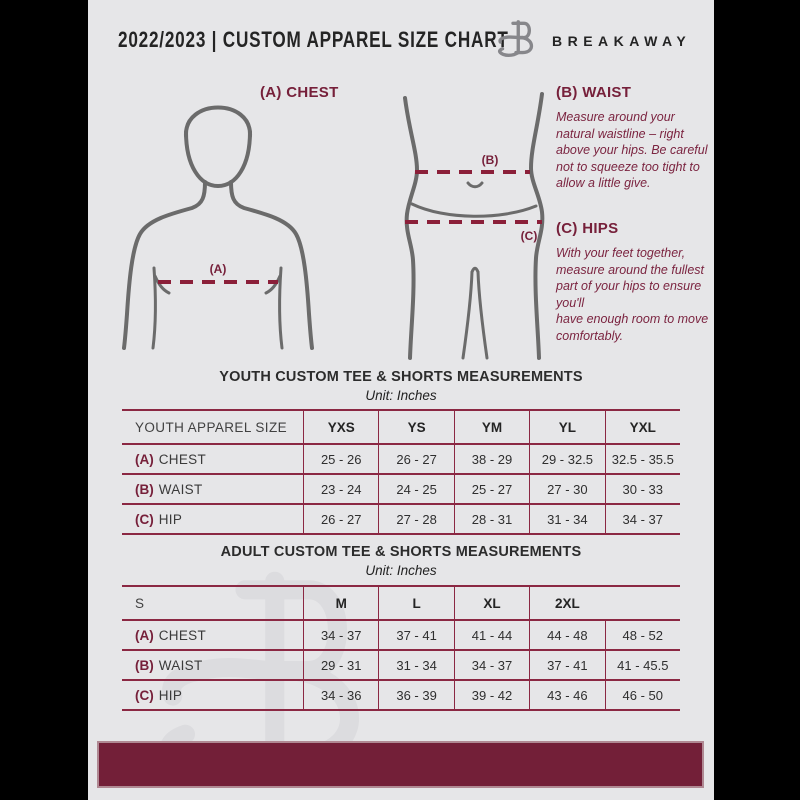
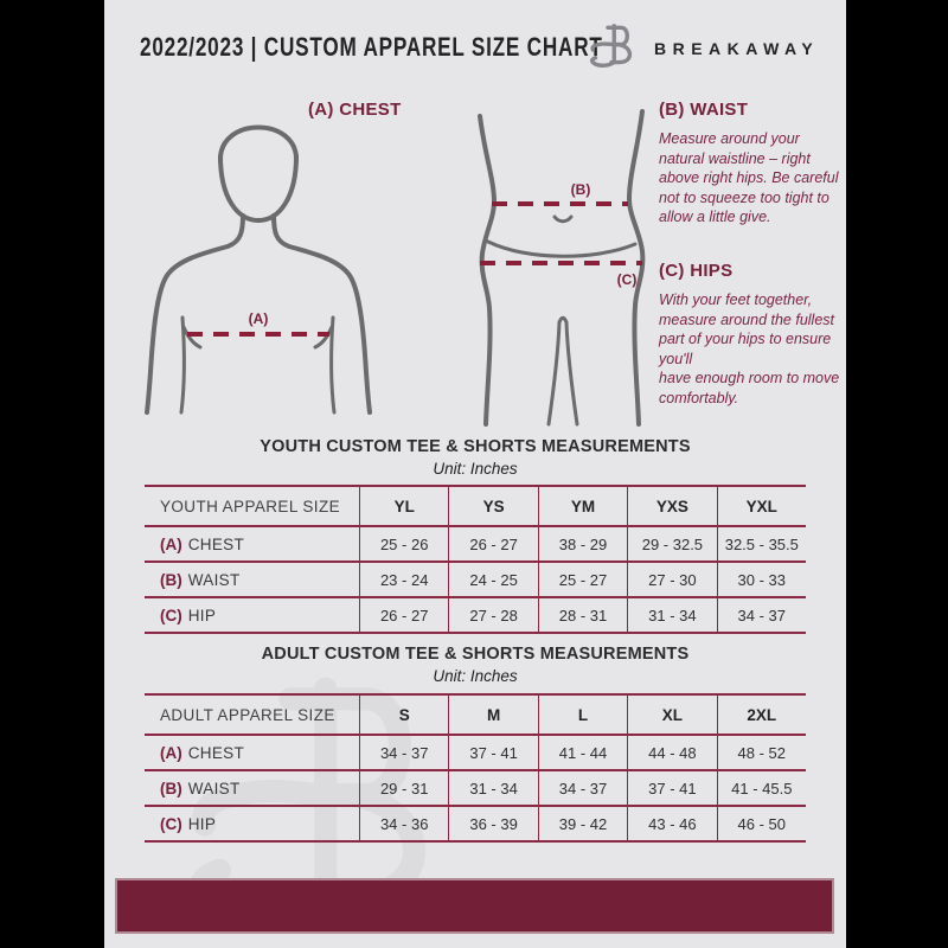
  2022/2023 | CUSTOM APPAREL SIZE CHAR
  BREAKAWAY
  (A)
  (B)
  (C)
  (A) CHEST
  (B) WAIST
- Measure around your natural waistline – right above your hips. Be careful not to squeeze too tight to allow a little give.
+ Measure around your natural waistline – right above right hips. Be careful not to squeeze too tight to allow a little give.
  (C) HIPS
  With your feet together, measure around the fullest part of your hips to ensure you'll
  have enough room to move comfortably.
  YOUTH CUSTOM TEE & SHORTS MEASUREMENTS
  Unit: Inches
  YOUTH APPAREL SIZE
- YXS
+ YL
  YS
  YM
- YL
+ YXS
  YXL
  (A)
  CHEST
  25 - 26
  26 - 27
  38 - 29
  29 - 32.5
  32.5 - 35.5
  (B)
  WAIST
  23 - 24
  24 - 25
  25 - 27
  27 - 30
  30 - 33
  (C)
  HIP
  26 - 27
  27 - 28
  28 - 31
  31 - 34
  34 - 37
  ADULT CUSTOM TEE & SHORTS MEASUREMENTS
  Unit: Inches
+ ADULT APPAREL SIZE
  S
  M
  L
  XL
  2XL
  (A)
  CHEST
  34 - 37
  37 - 41
  41 - 44
  44 - 48
  48 - 52
  (B)
  WAIST
  29 - 31
  31 - 34
  34 - 37
  37 - 41
  41 - 45.5
  (C)
  HIP
  34 - 36
  36 - 39
  39 - 42
  43 - 46
  46 - 50
